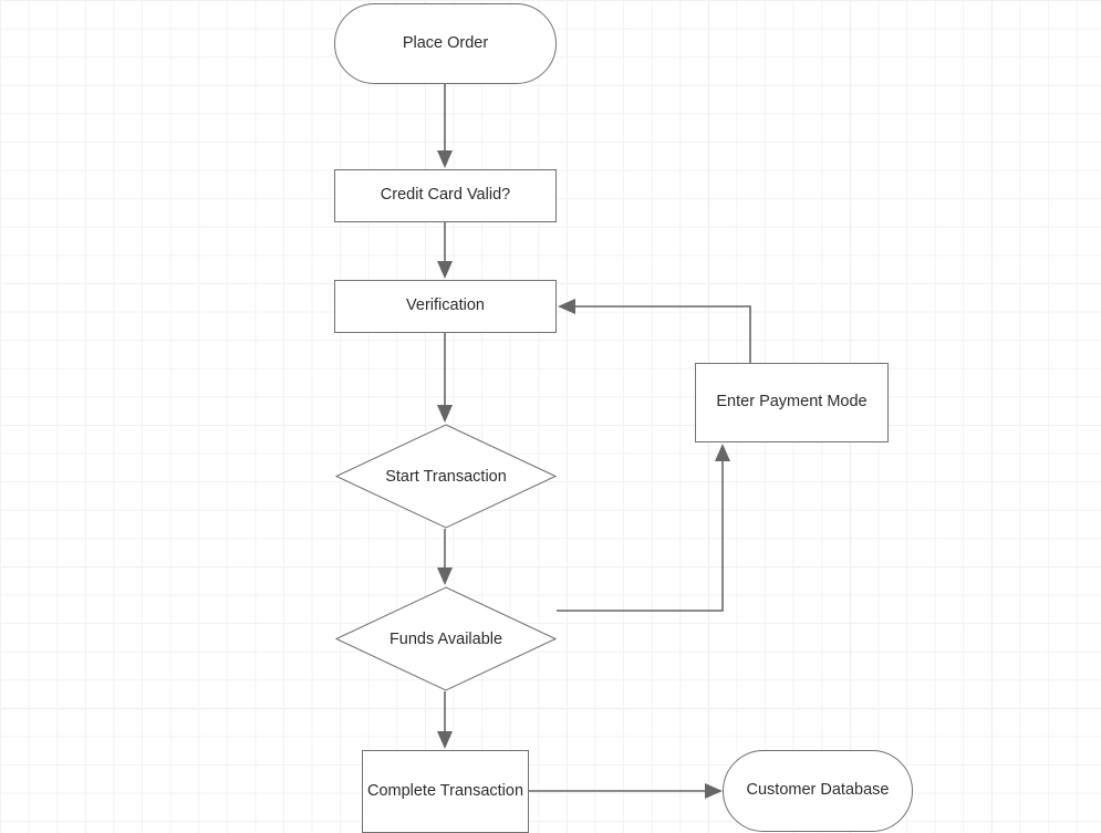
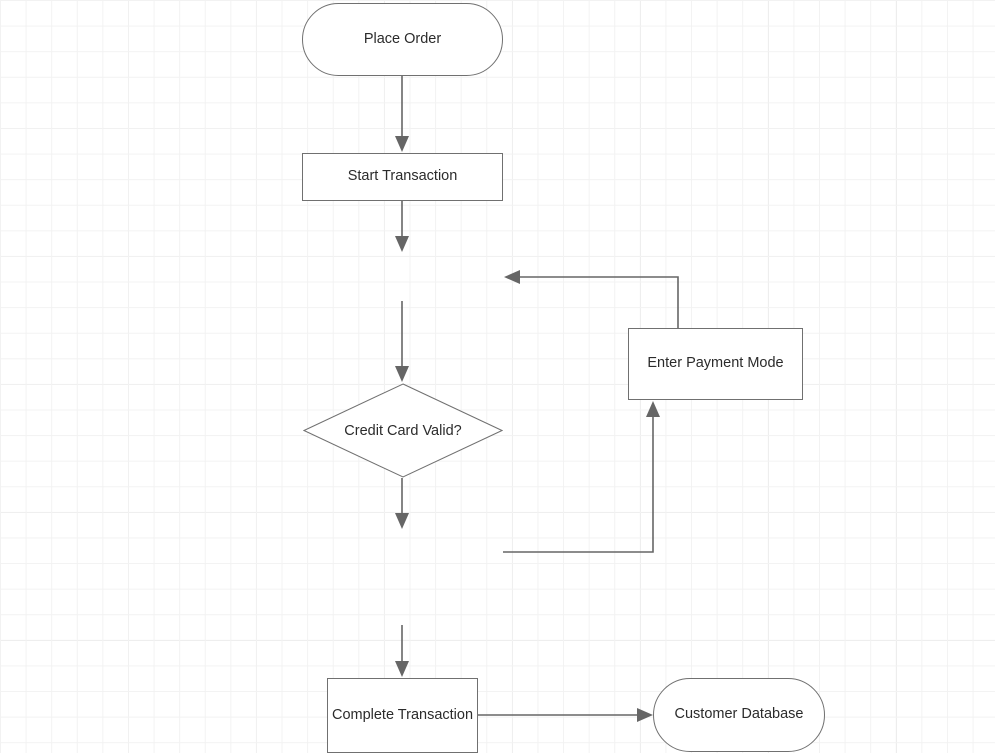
  Place Order
- Credit Card Valid?
+ Start Transaction
- Verification
  Enter Payment Mode
- Start Transaction
+ Credit Card Valid?
- Funds Available
  Complete Transaction
  Customer Database
